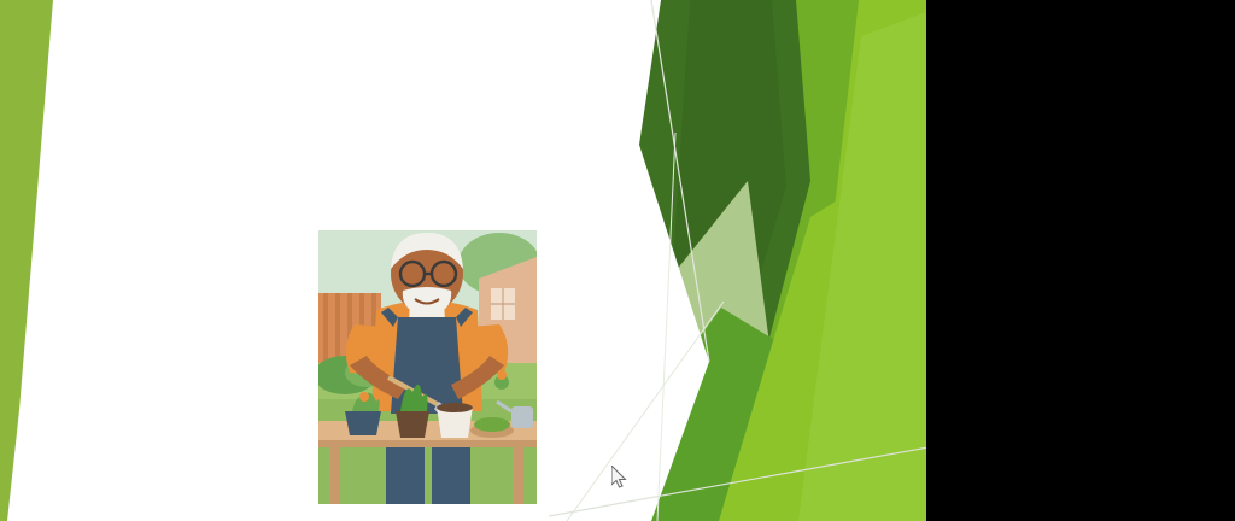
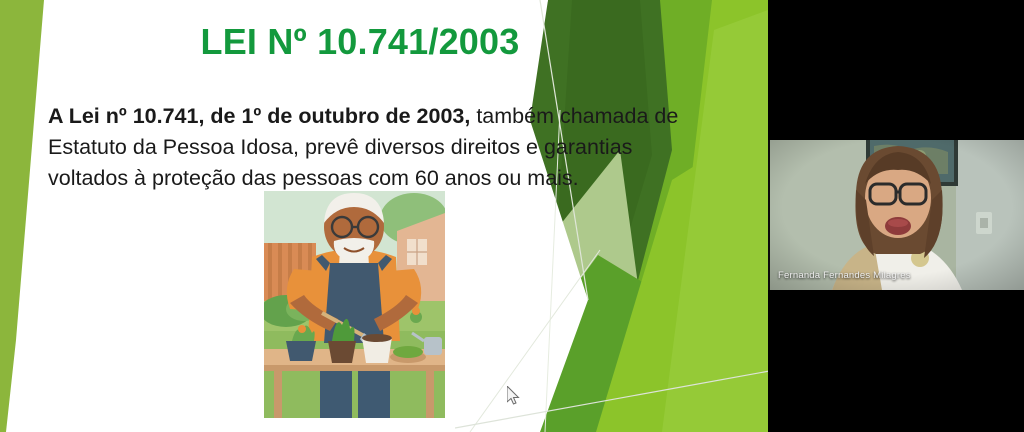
+ LEI Nº 10.741/2003
+ A Lei nº 10.741, de 1º de outubro de 2003, também chamada de Estatuto da Pessoa Idosa, prevê diversos direitos e garantias voltados à proteção das pessoas com 60 anos ou mais.
+ Fernanda Fernandes Milagres
